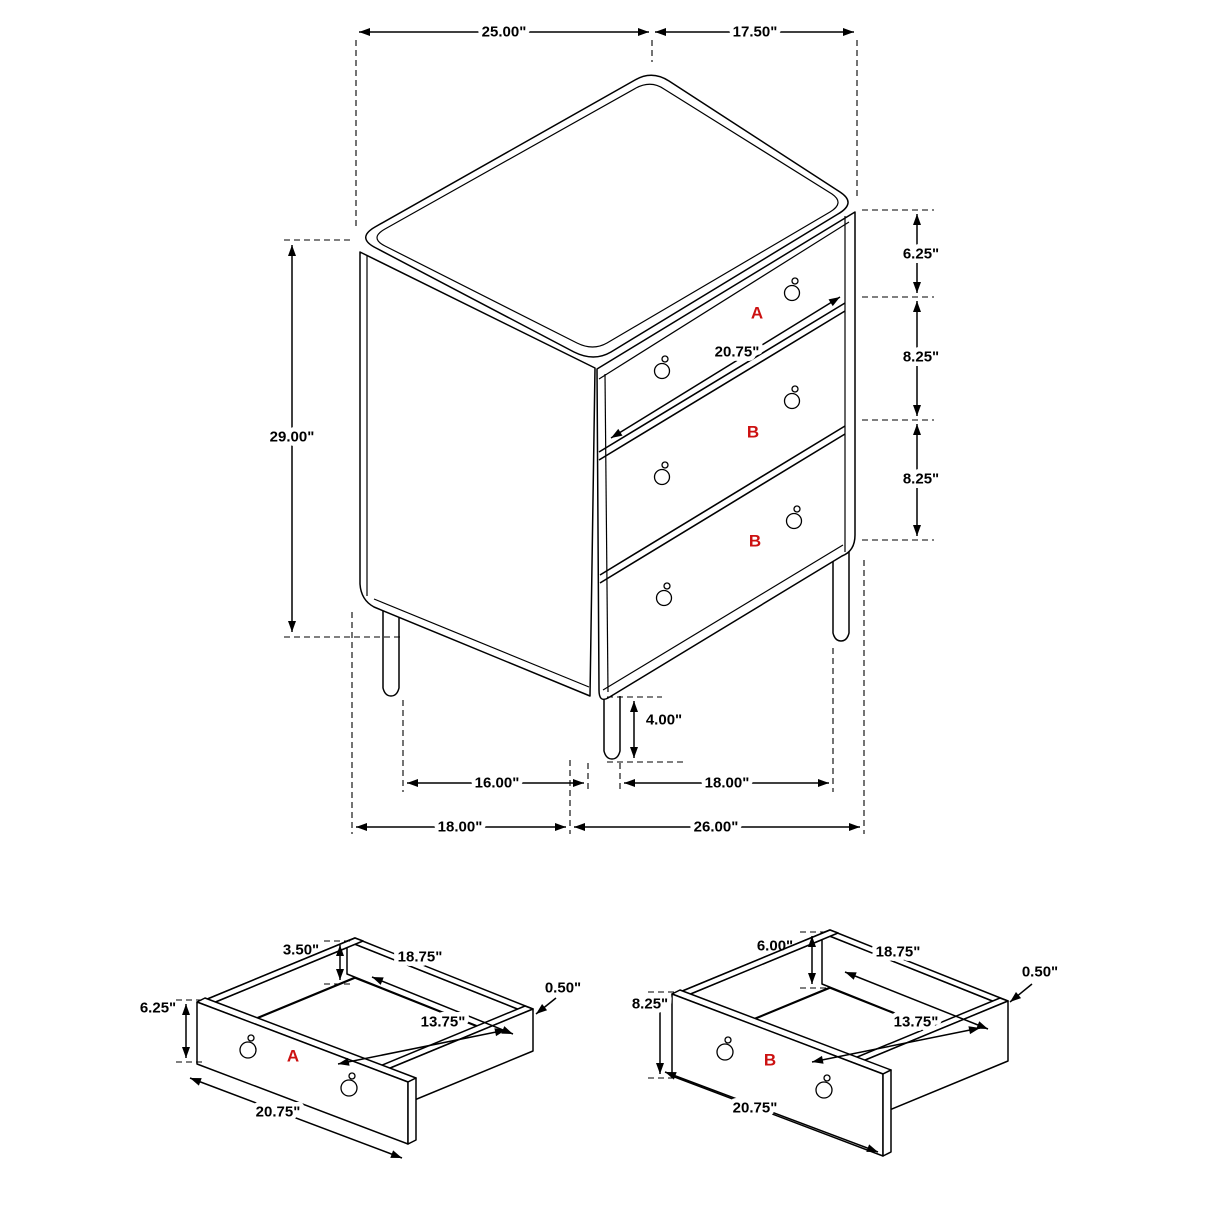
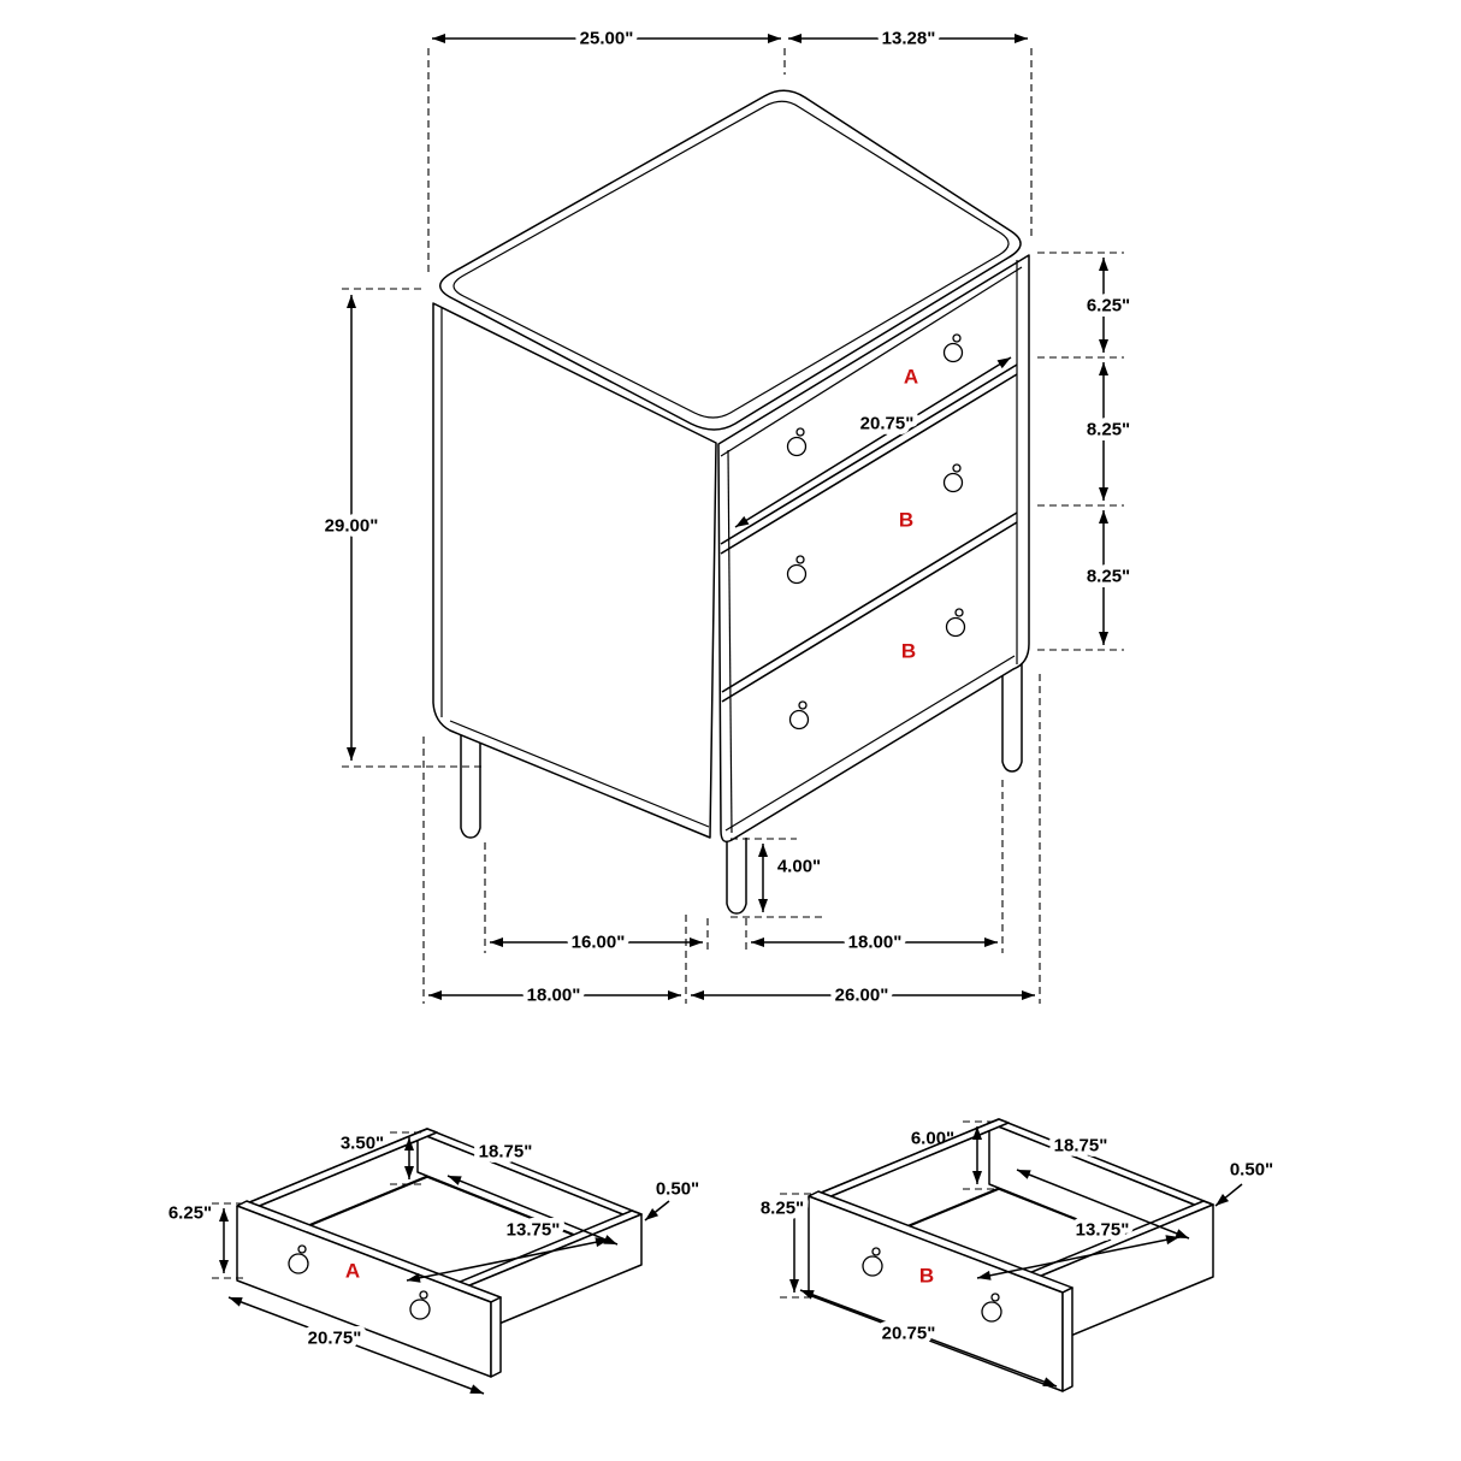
  A
  B
  B
  25.00"
- 17.50"
+ 13.28"
  29.00"
  6.25"
  8.25"
  8.25"
  20.75"
  4.00"
  16.00"
  18.00"
  18.00"
  26.00"
  A
  3.50"
  18.75"
  0.50"
  6.25"
  13.75"
  20.75"
  B
  6.00"
  18.75"
  0.50"
  8.25"
  13.75"
  20.75"
